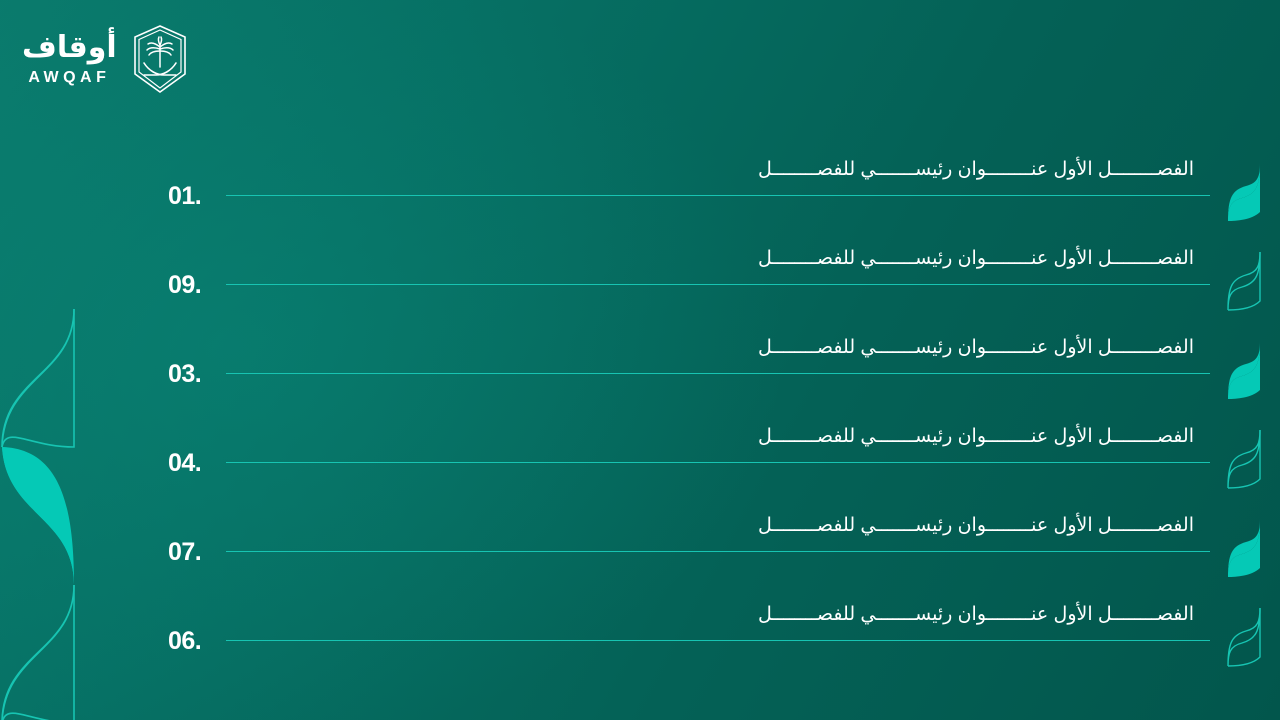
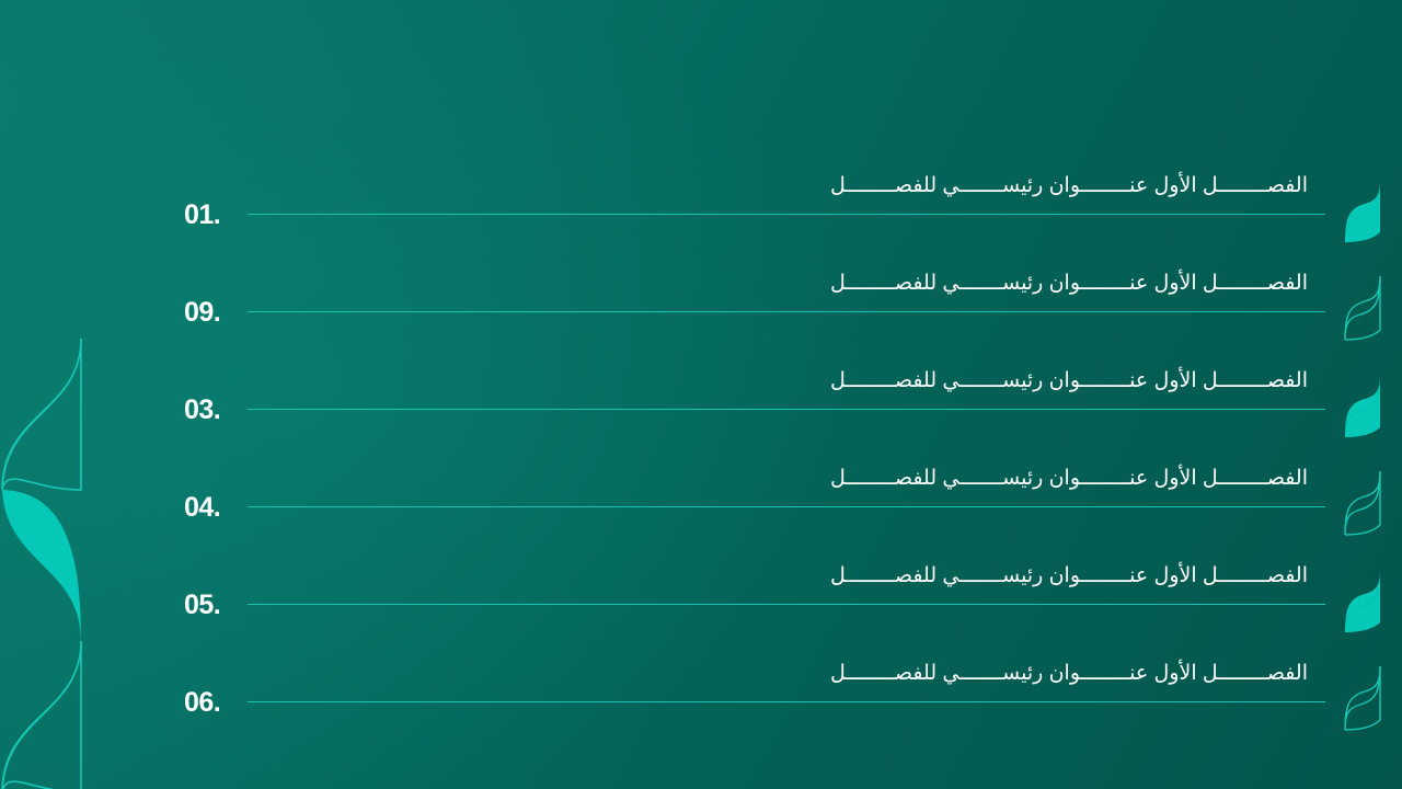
- أوقاف
- AWQAF
  01.
  الفصــــــــل الأول عنــــــــوان رئيســـــــي للفصــــــــل
  09.
  الفصــــــــل الأول عنــــــــوان رئيســـــــي للفصــــــــل
  03.
  الفصــــــــل الأول عنــــــــوان رئيســـــــي للفصــــــــل
  04.
  الفصــــــــل الأول عنــــــــوان رئيســـــــي للفصــــــــل
- 07.
+ 05.
  الفصــــــــل الأول عنــــــــوان رئيســـــــي للفصــــــــل
  06.
  الفصــــــــل الأول عنــــــــوان رئيســـــــي للفصــــــــل
